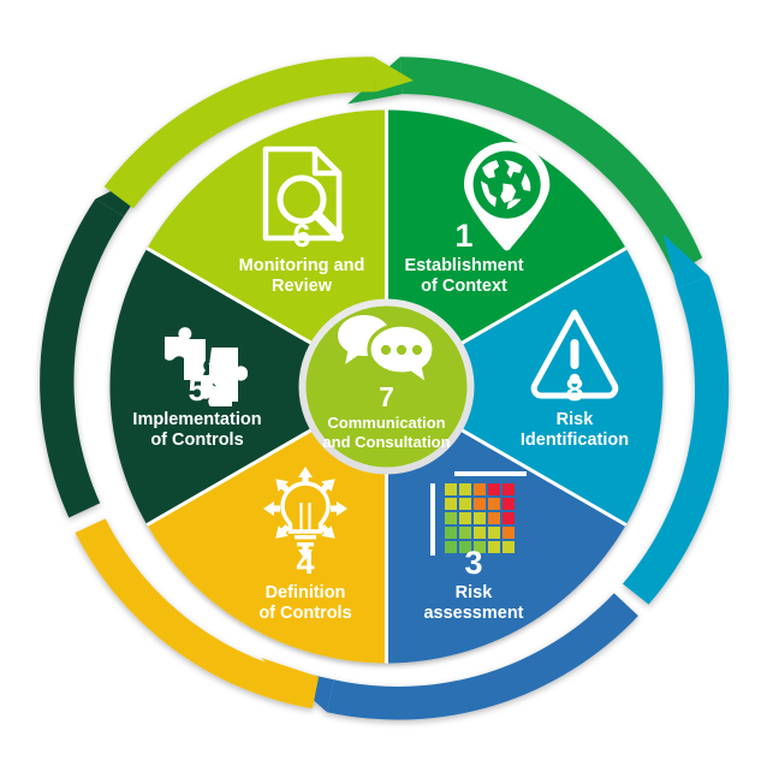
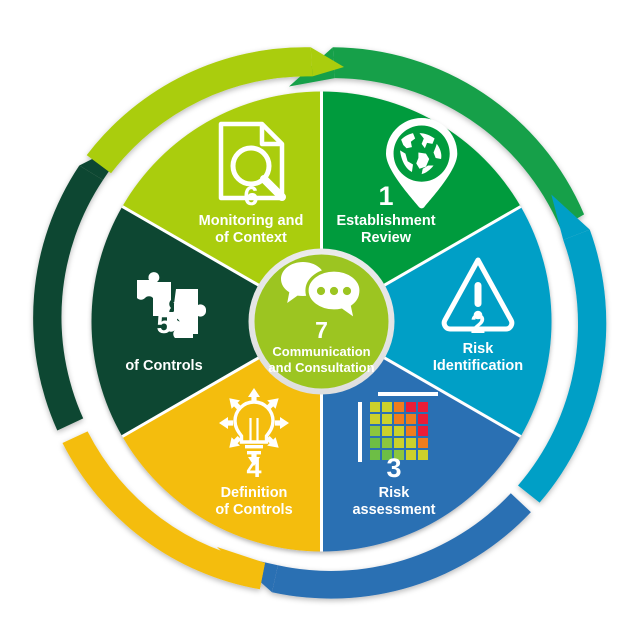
  1
  Establishment
- of Context
+ Review
- 8
+ 2
  Risk
  Identification
  3
  Risk
  assessment
  4
  Definition
  of Controls
  5
- Implementation
  of Controls
  6
  Monitoring and
- Review
+ of Context
  7
  Communication
  and Consultation
